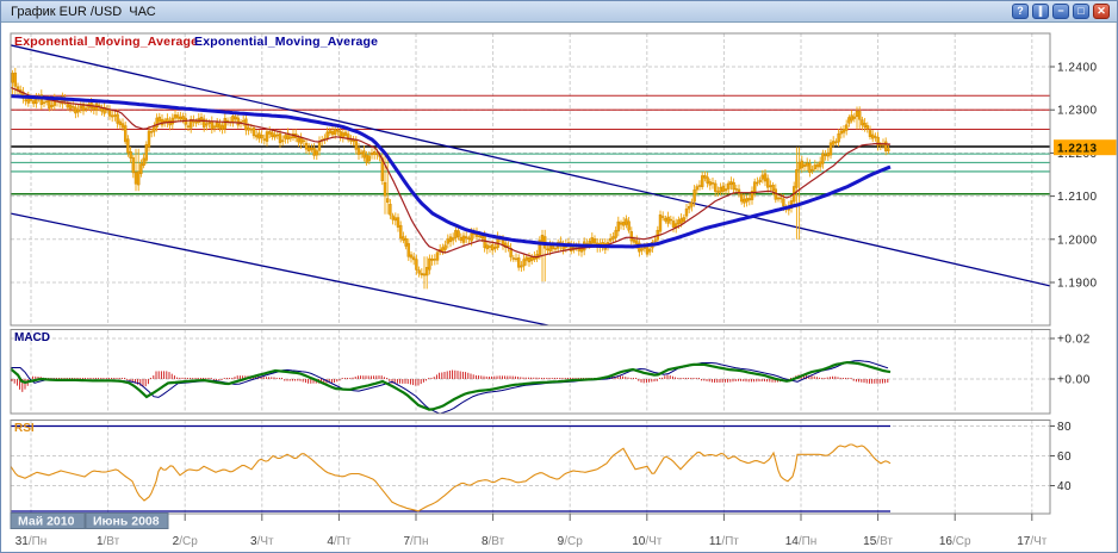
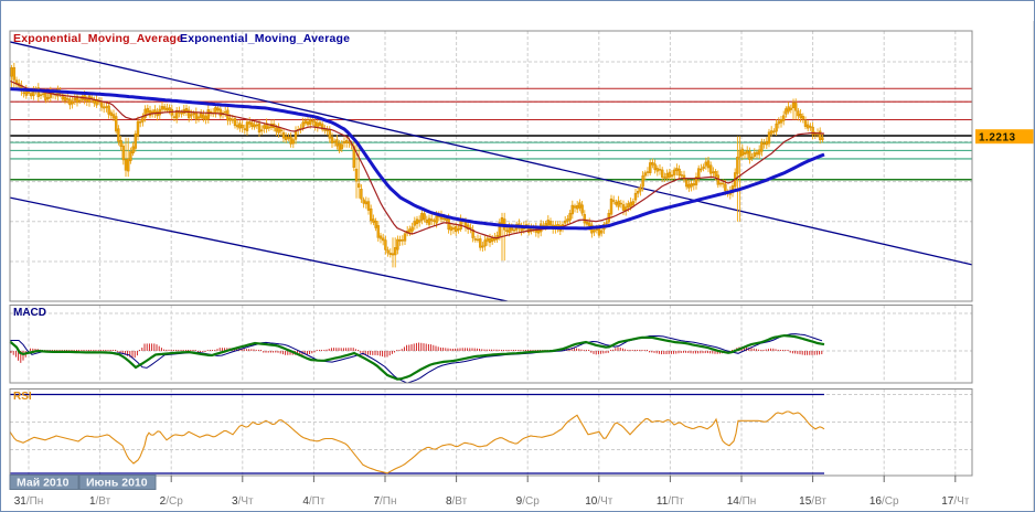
- 1.2400
- 1.2300
- 1.2100
- 1.2000
- 1.1900
- +0.02
- +0.00
- 80
- 60
- 40
  1.2213
  MACD
  RSI
  31/Пн
  1/Вт
  2/Ср
  3/Чт
  4/Пт
  7/Пн
  8/Вт
  9/Ср
  10/Чт
  11/Пт
  14/Пн
  15/Вт
  16/Ср
  17/Чт
  Май 2010
- Июнь 2008
+ Июнь 2010
  Exponential_Moving_Average
  Exponential_Moving_Average
- График EUR /USD ЧАС
- ?
- ∥
- −
- □
- ✕
